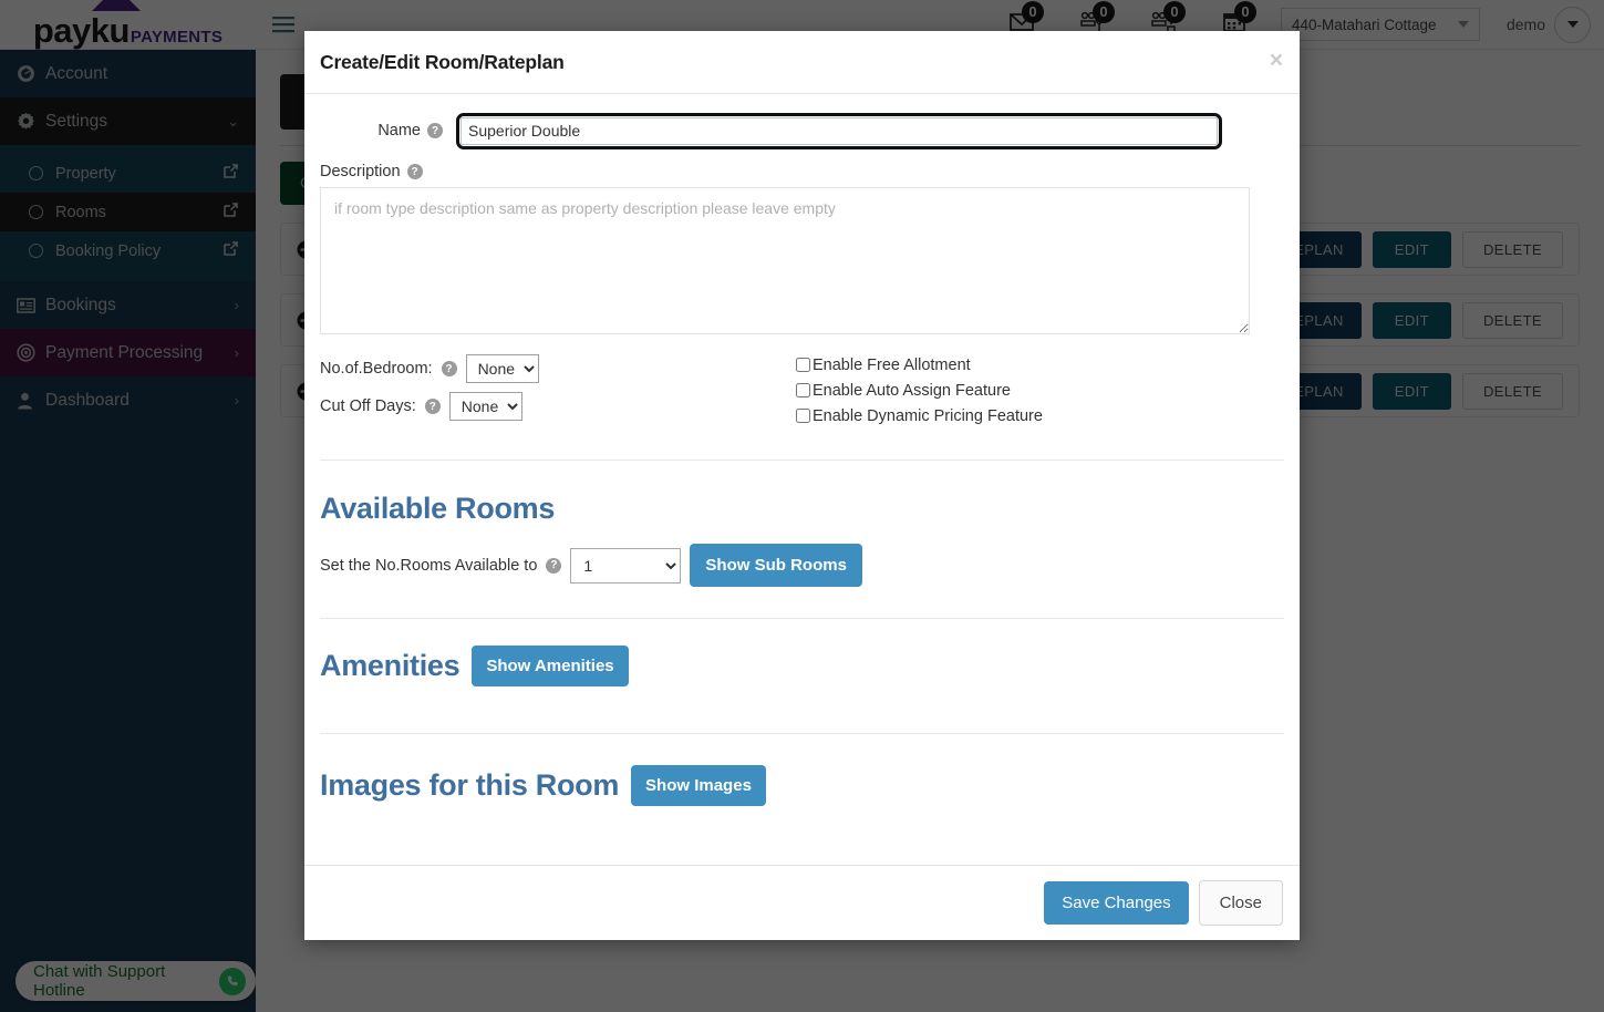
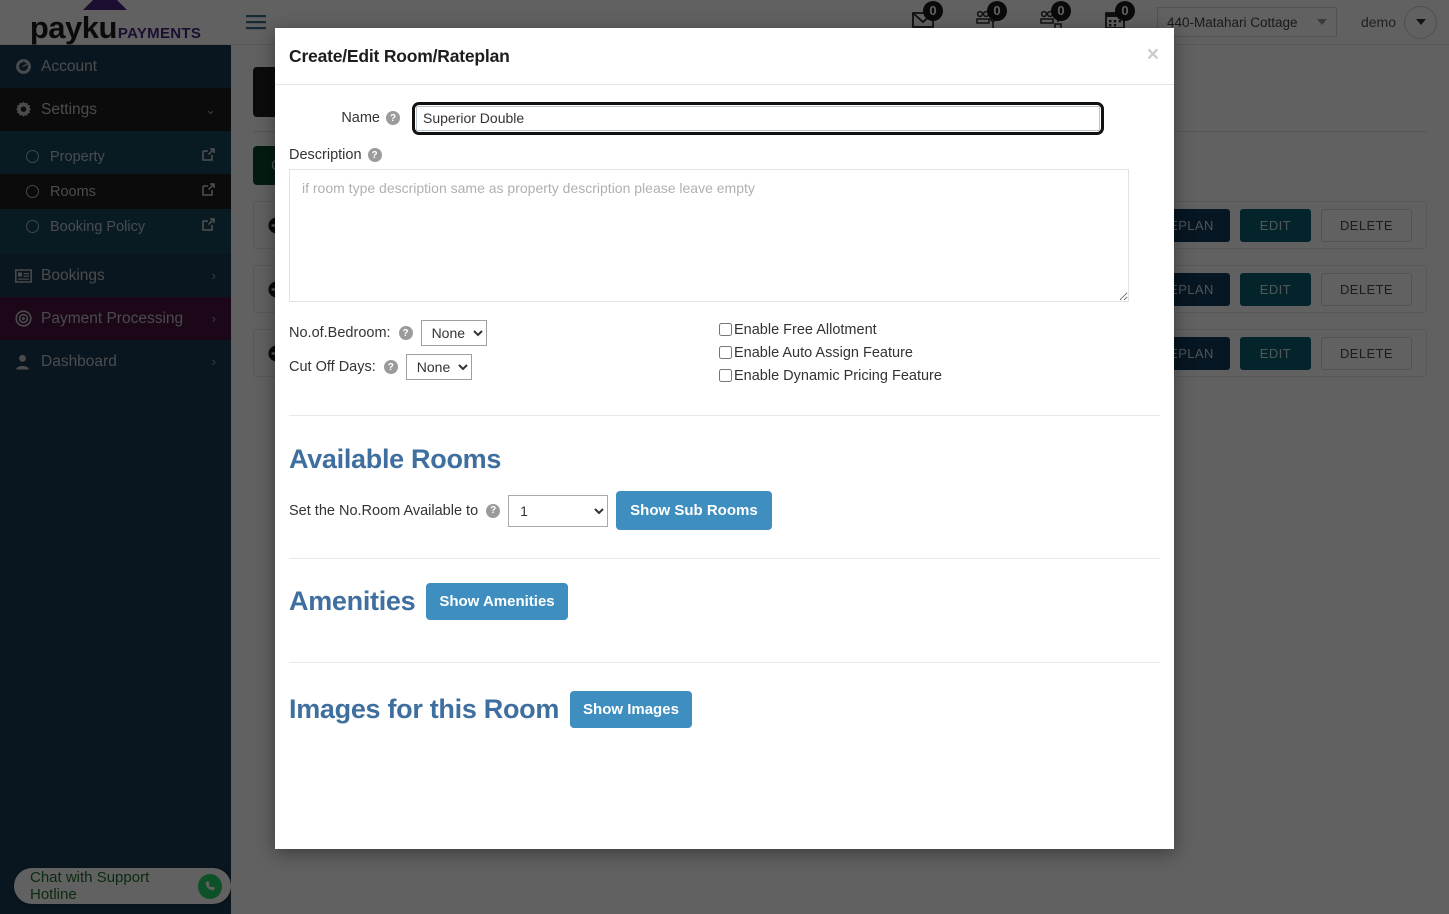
  payku
  PAYMENTS
  0
  0
  0
  0
  440-Matahari Cottage
  demo
  Account
  Settings
  ⌄
  Property
  Rooms
  Booking Policy
  Bookings
  ›
  Payment Processing
  ›
  Dashboard
  ›
  Chat with Support Hotline
  EDIT
  DELETE
  EDIT
  DELETE
  EDIT
  DELETE
  Create/Edit Room/Rateplan
  ×
  Name ?
  Superior Double
  Description ?
  if room type description same as property description please leave empty
  No.of.Bedroom:
  ?
  None
  Cut Off Days:
  ?
  None
  Enable Free Allotment
  Enable Auto Assign Feature
  Enable Dynamic Pricing Feature
  Available Rooms
- Set the No.Rooms Available to
+ Set the No.Room Available to
  ?
  1
  Show Sub Rooms
  Amenities
  Show Amenities
  Images for this Room
  Show Images
- Save Changes
- Close
